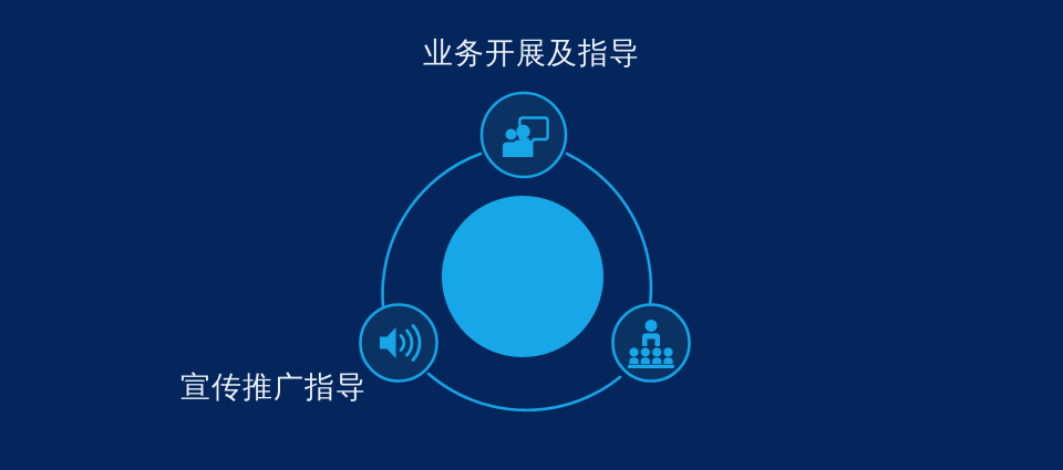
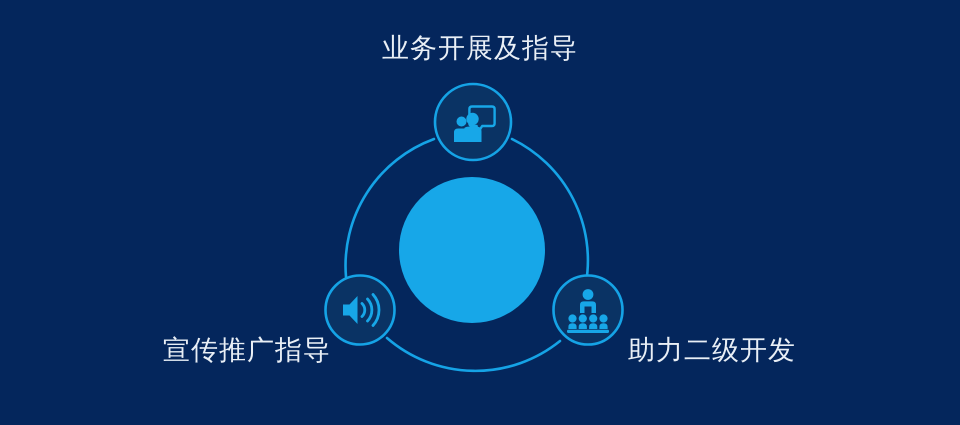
  业务开展及指导
  宣传推广指导
+ 助力二级开发
